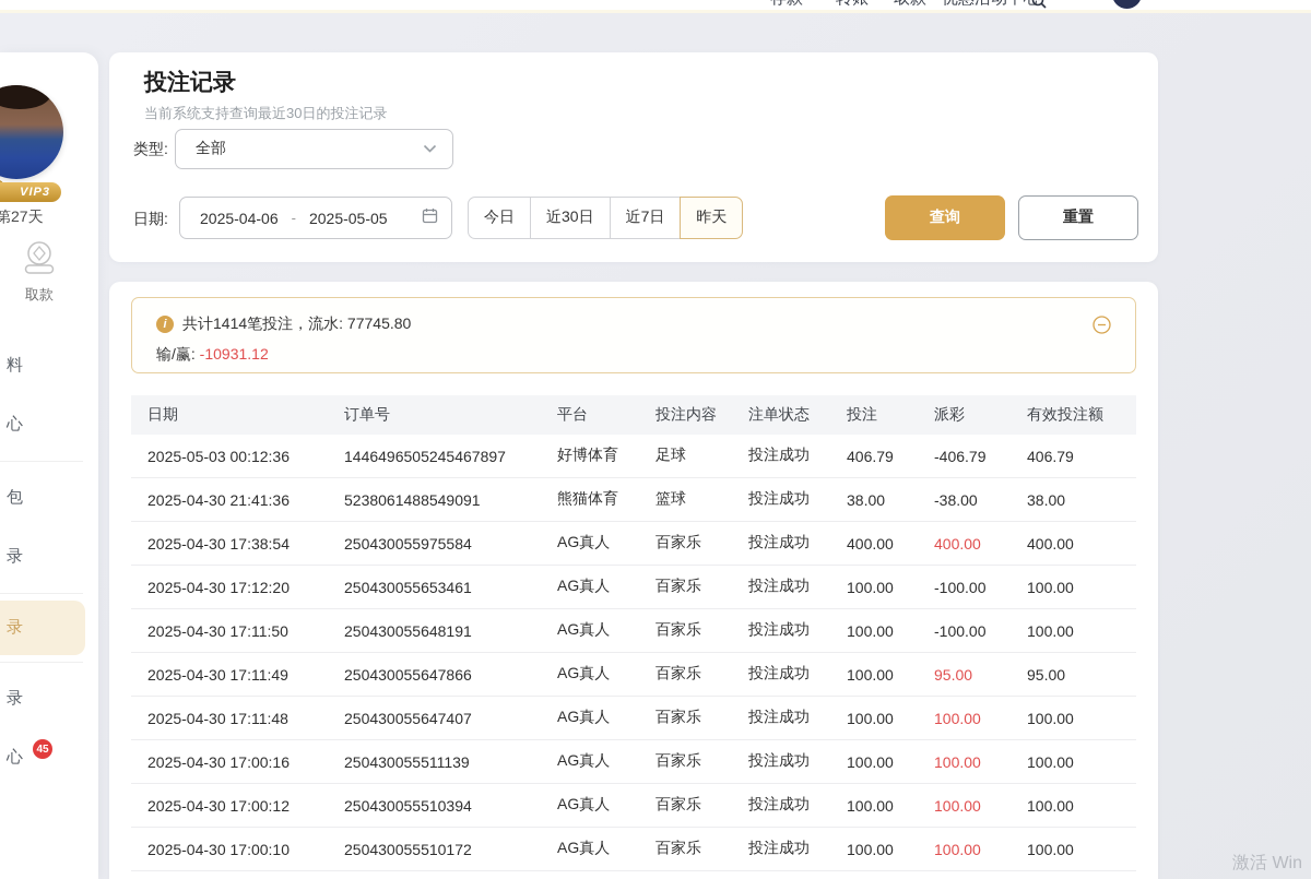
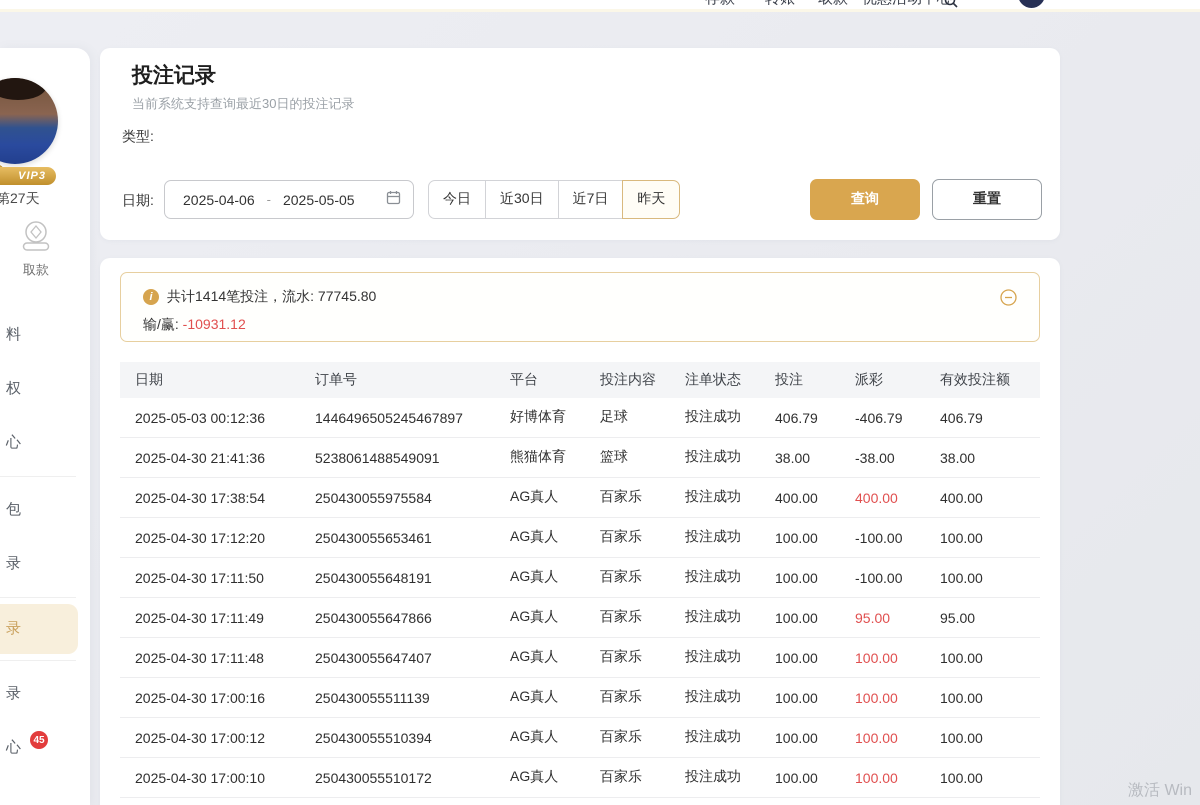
  VIP3
  第27天
  取款
  料
+ 权
  心
  包
  录
  录
  录
  心
  45
  投注记录
  当前系统支持查询最近30日的投注记录
  类型:
- 全部
  日期:
  2025-04-06
  -
  2025-05-05
  今日
  近30日
  近7日
  昨天
  查询
  重置
  i
  共计1414笔投注，流水: 77745.80
  输/赢: -10931.12
  日期
  订单号
  平台
  投注内容
  注单状态
  投注
  派彩
  有效投注额
  2025-05-03 00:12:36
  1446496505245467897
  好博体育
  足球
  投注成功
  406.79
  -406.79
  406.79
  2025-04-30 21:41:36
  5238061488549091
  熊猫体育
  篮球
  投注成功
  38.00
  -38.00
  38.00
  2025-04-30 17:38:54
  250430055975584
  AG真人
  百家乐
  投注成功
  400.00
  400.00
  400.00
  2025-04-30 17:12:20
  250430055653461
  AG真人
  百家乐
  投注成功
  100.00
  -100.00
  100.00
  2025-04-30 17:11:50
  250430055648191
  AG真人
  百家乐
  投注成功
  100.00
  -100.00
  100.00
  2025-04-30 17:11:49
  250430055647866
  AG真人
  百家乐
  投注成功
  100.00
  95.00
  95.00
  2025-04-30 17:11:48
  250430055647407
  AG真人
  百家乐
  投注成功
  100.00
  100.00
  100.00
  2025-04-30 17:00:16
  250430055511139
  AG真人
  百家乐
  投注成功
  100.00
  100.00
  100.00
  2025-04-30 17:00:12
  250430055510394
  AG真人
  百家乐
  投注成功
  100.00
  100.00
  100.00
  2025-04-30 17:00:10
  250430055510172
  AG真人
  百家乐
  投注成功
  100.00
  100.00
  100.00
  激活 Win
